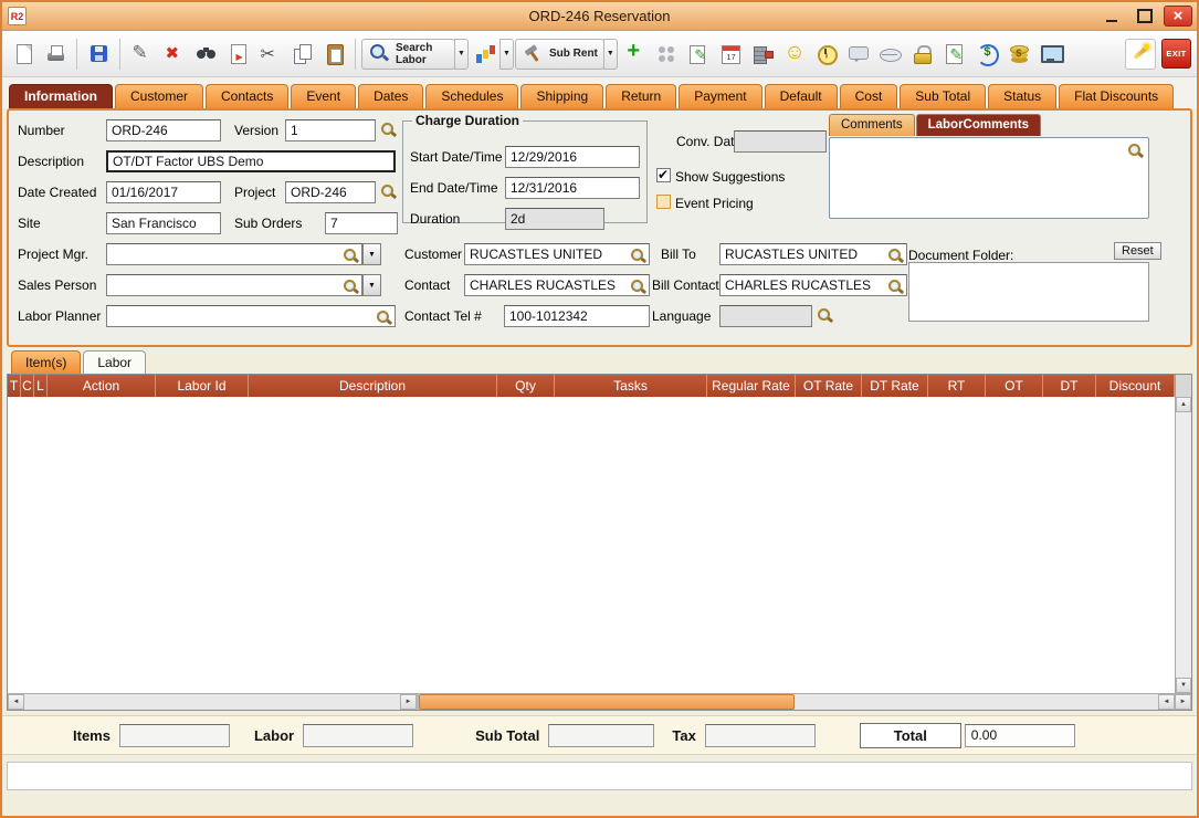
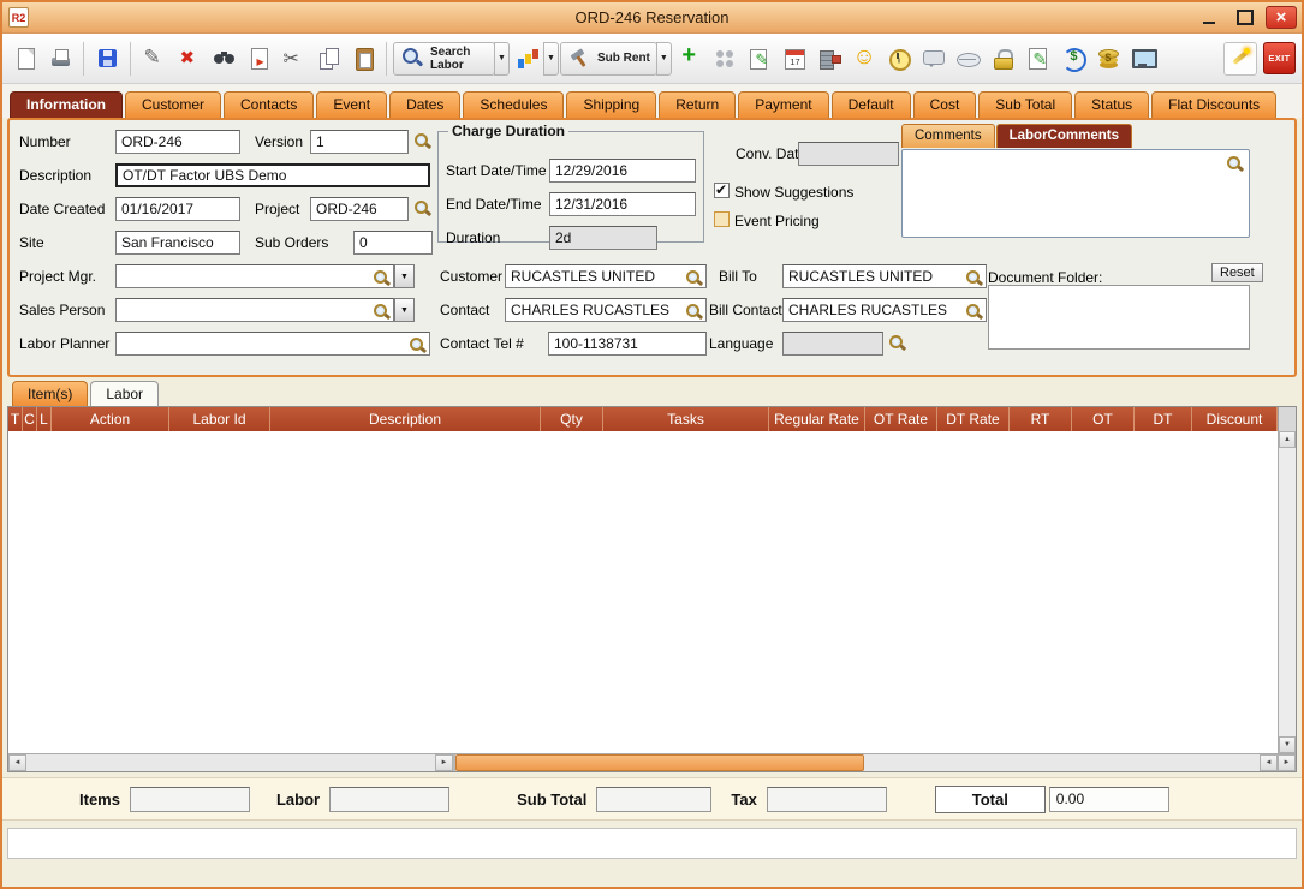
  R2
  ORD-246 Reservation
  Search Labor
  Sub Rent
  EXIT
  Information
  Customer
  Contacts
  Event
  Dates
  Schedules
  Shipping
  Return
  Payment
  Default
  Cost
  Sub Total
  Status
  Flat Discounts
  Number
  ORD-246
  Version
  1
  Description
  OT/DT Factor UBS Demo
  Date Created
  01/16/2017
  Project
  ORD-246
  Site
  San Francisco
  Sub Orders
- 7
+ 0
  Project Mgr.
  Sales Person
  Labor Planner
  Charge Duration
  Start Date/Time
  12/29/2016
  End Date/Time
  12/31/2016
  Duration
  2d
  Conv. Dat
  Show Suggestions
  Event Pricing
  Customer
  RUCASTLES UNITED
  Bill To
  RUCASTLES UNITED
  Contact
  CHARLES RUCASTLES
  Bill Contact
  CHARLES RUCASTLES
  Contact Tel #
- 100-1012342
+ 100-1138731
  Language
  Comments
  LaborComments
  Document Folder:
  Reset
  Item(s)
  Labor
  T
  C
  L
  Action
  Labor Id
  Description
  Qty
  Tasks
  Regular Rate
  OT Rate
  DT Rate
  RT
  OT
  DT
  Discount
  Items
  Labor
  Sub Total
  Tax
  Total
  0.00
